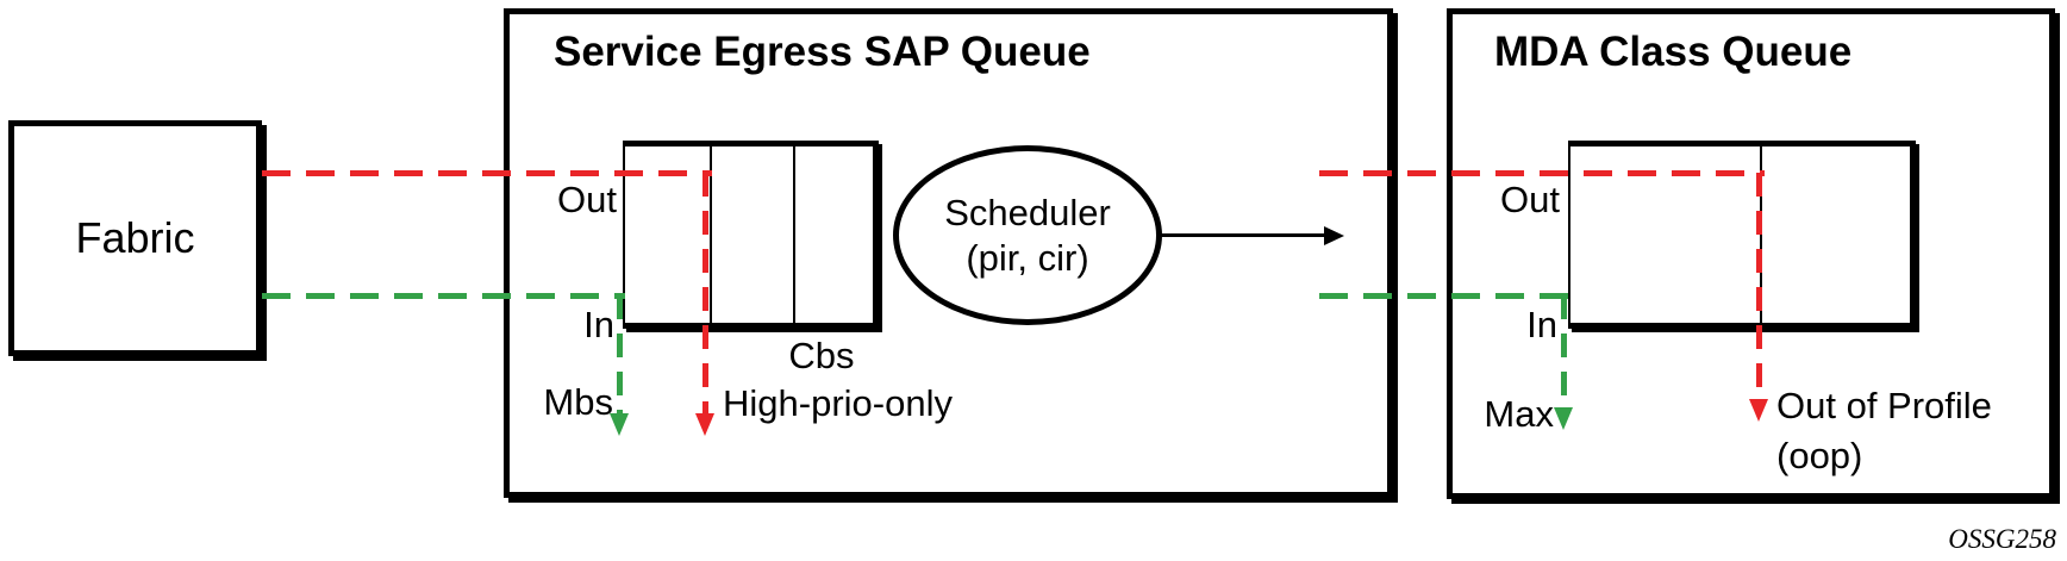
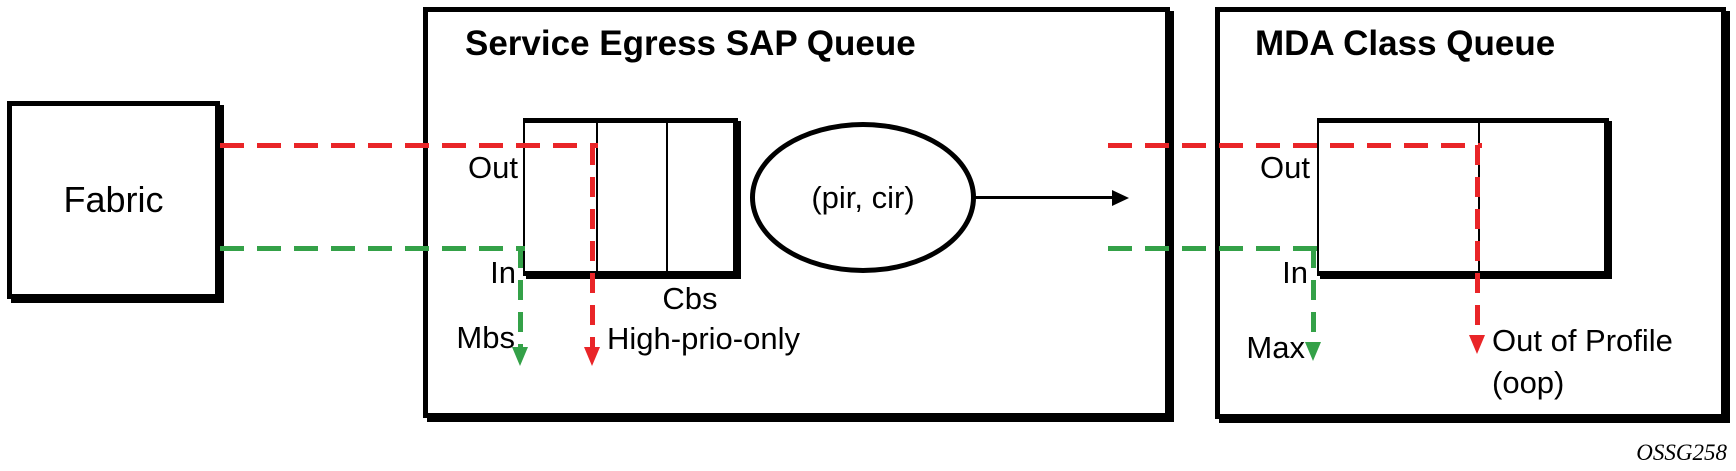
  Fabric
  Service Egress SAP Queue
  Out
  In
  Cbs
  Mbs
  High-prio-only
- Scheduler
  (pir, cir)
  MDA Class Queue
  Out
  In
  Max
  Out of Profile
  (oop)
  OSSG258
